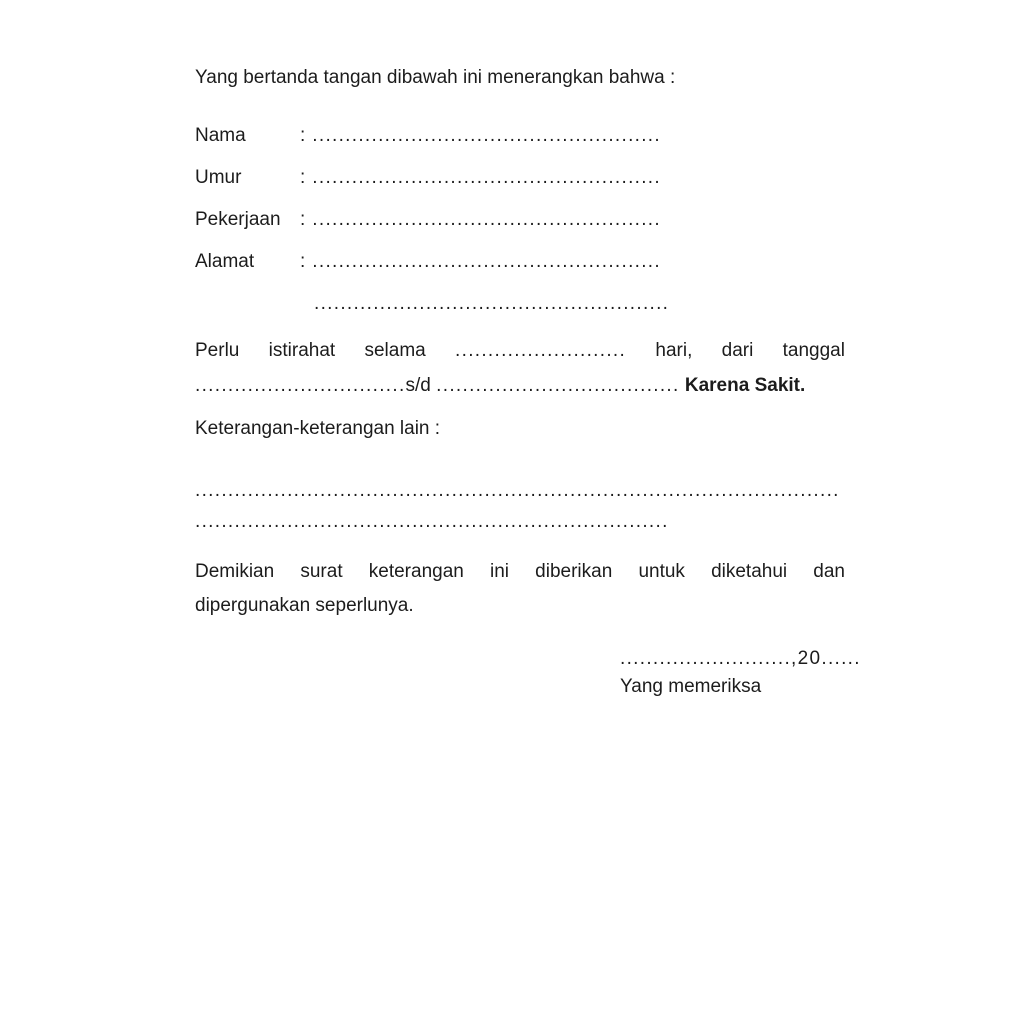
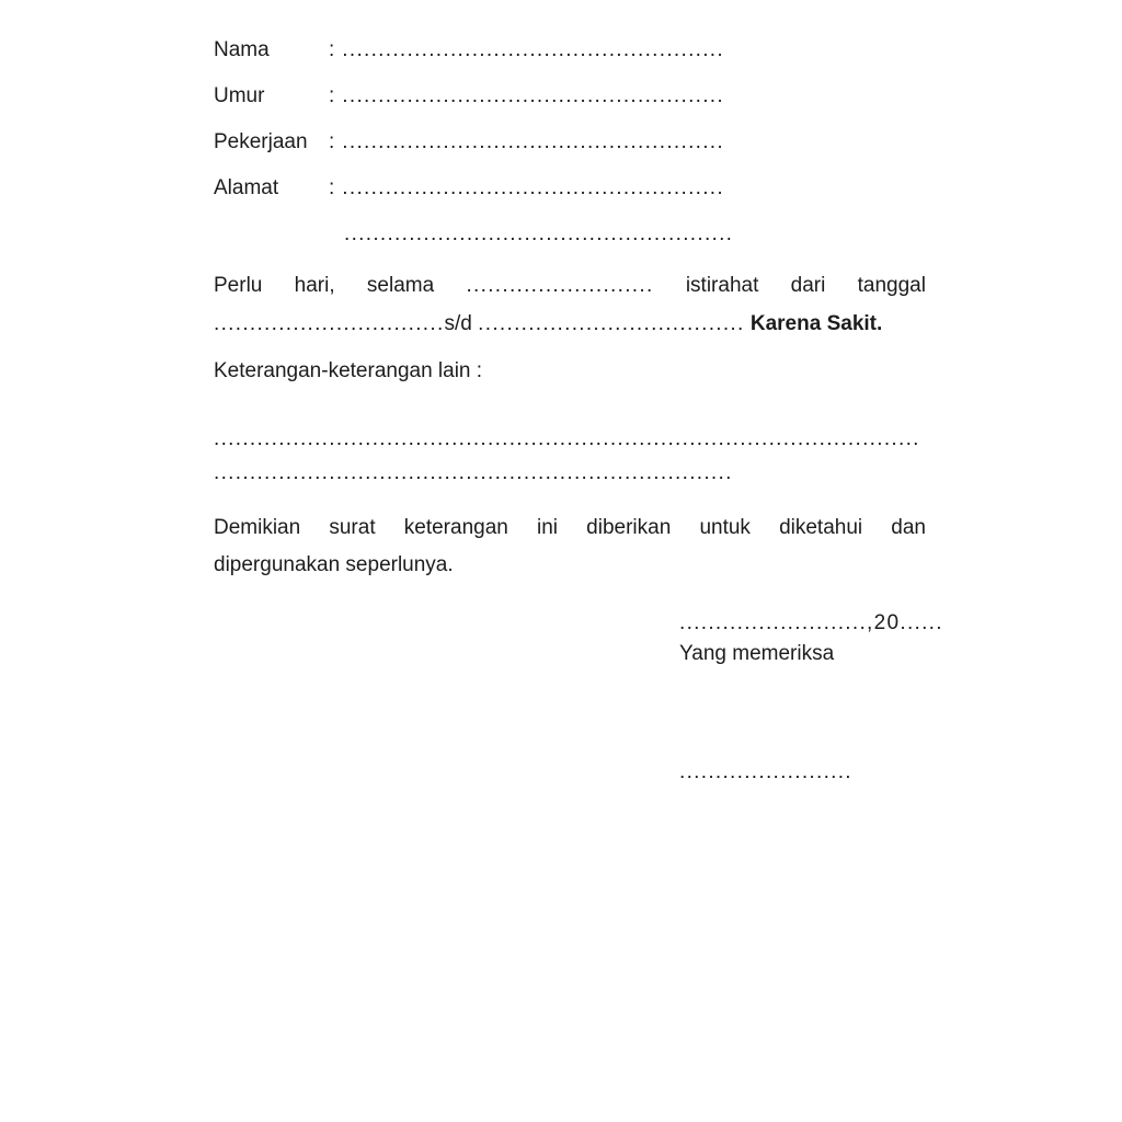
- Yang bertanda tangan dibawah ini menerangkan bahwa :
  Nama
  :
  .....................................................
  Umur
  :
  .....................................................
  Pekerjaan
  :
  .....................................................
  Alamat
  :
  .....................................................
  ......................................................
  Perlu
- istirahat
+ hari,
  selama
  ..........................
- hari,
+ istirahat
  dari
  tanggal
  ................................s/d ..................................... Karena Sakit.
  Keterangan-keterangan lain :
  ..................................................................................................
  ........................................................................
  Demikian
  surat
  keterangan
  ini
  diberikan
  untuk
  diketahui
  dan
  dipergunakan seperlunya.
  ..........................,20......
  Yang memeriksa
+ ........................
